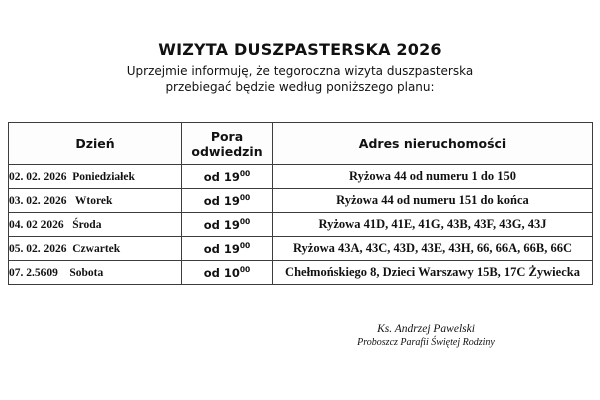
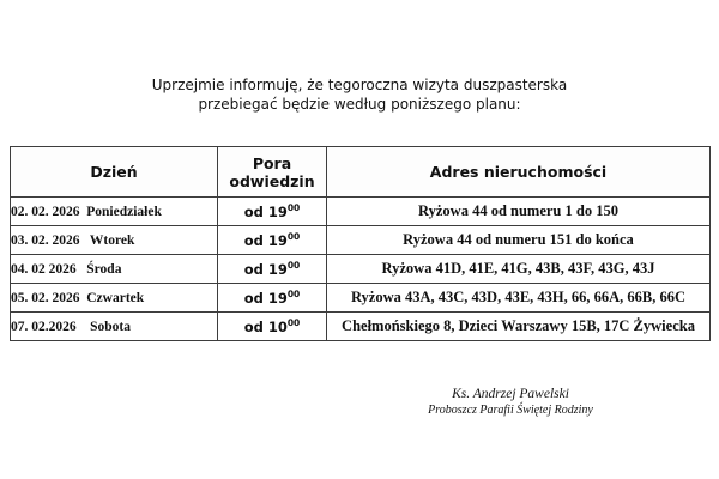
- WIZYTA DUSZPASTERSKA 2026
  Uprzejmie informuję, że tegoroczna wizyta duszpasterska
  przebiegać będzie według poniższego planu:
  Dzień	Pora odwiedzin	Adres nieruchomości
  02. 02. 2026 Poniedziałek	od 1900	Ryżowa 44 od numeru 1 do 150
  03. 02. 2026 Wtorek	od 1900	Ryżowa 44 od numeru 151 do końca
  04. 02 2026 Środa	od 1900	Ryżowa 41D, 41E, 41G, 43B, 43F, 43G, 43J
  05. 02. 2026 Czwartek	od 1900	Ryżowa 43A, 43C, 43D, 43E, 43H, 66, 66A, 66B, 66C
- 07. 2.5609 Sobota	od 1000	Chełmońskiego 8, Dzieci Warszawy 15B, 17C Żywiecka
+ 07. 02.2026 Sobota	od 1000	Chełmońskiego 8, Dzieci Warszawy 15B, 17C Żywiecka
  Ks. Andrzej Pawelski
  Proboszcz Parafii Świętej Rodziny
